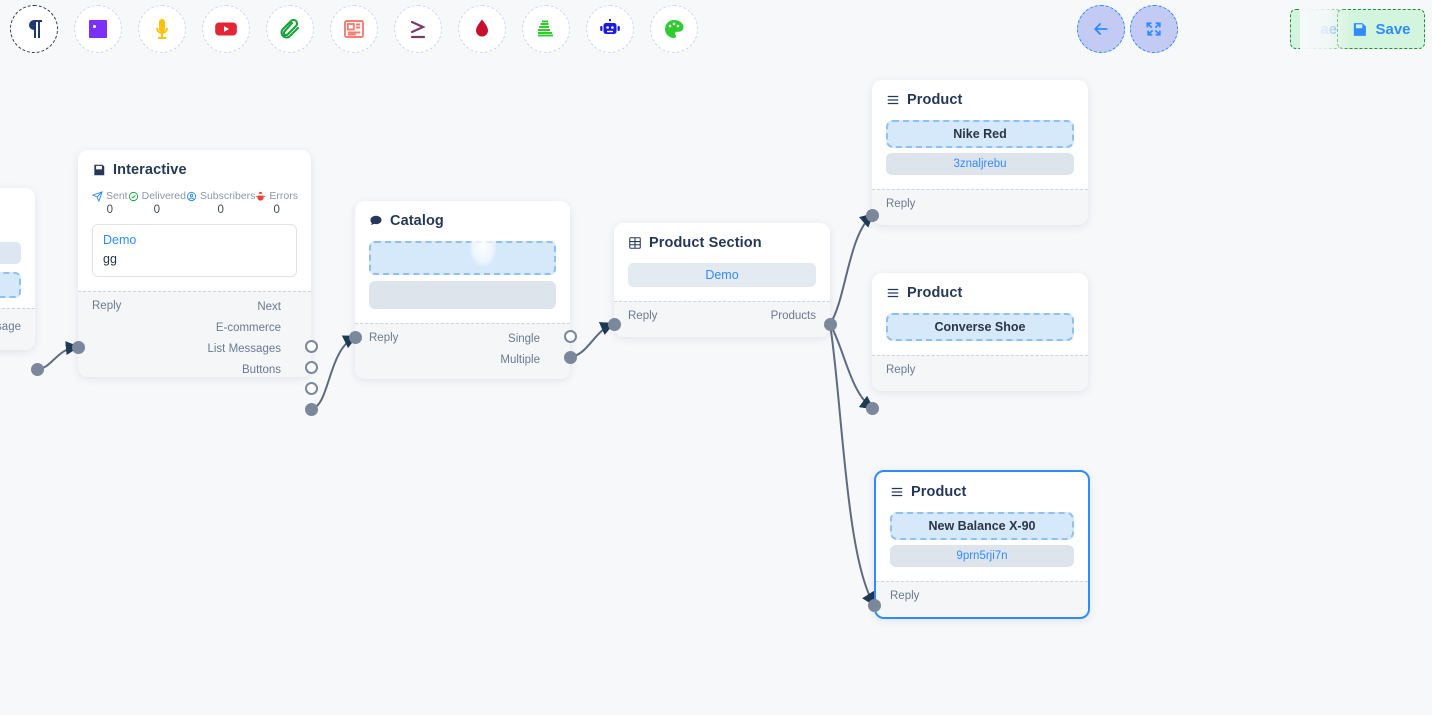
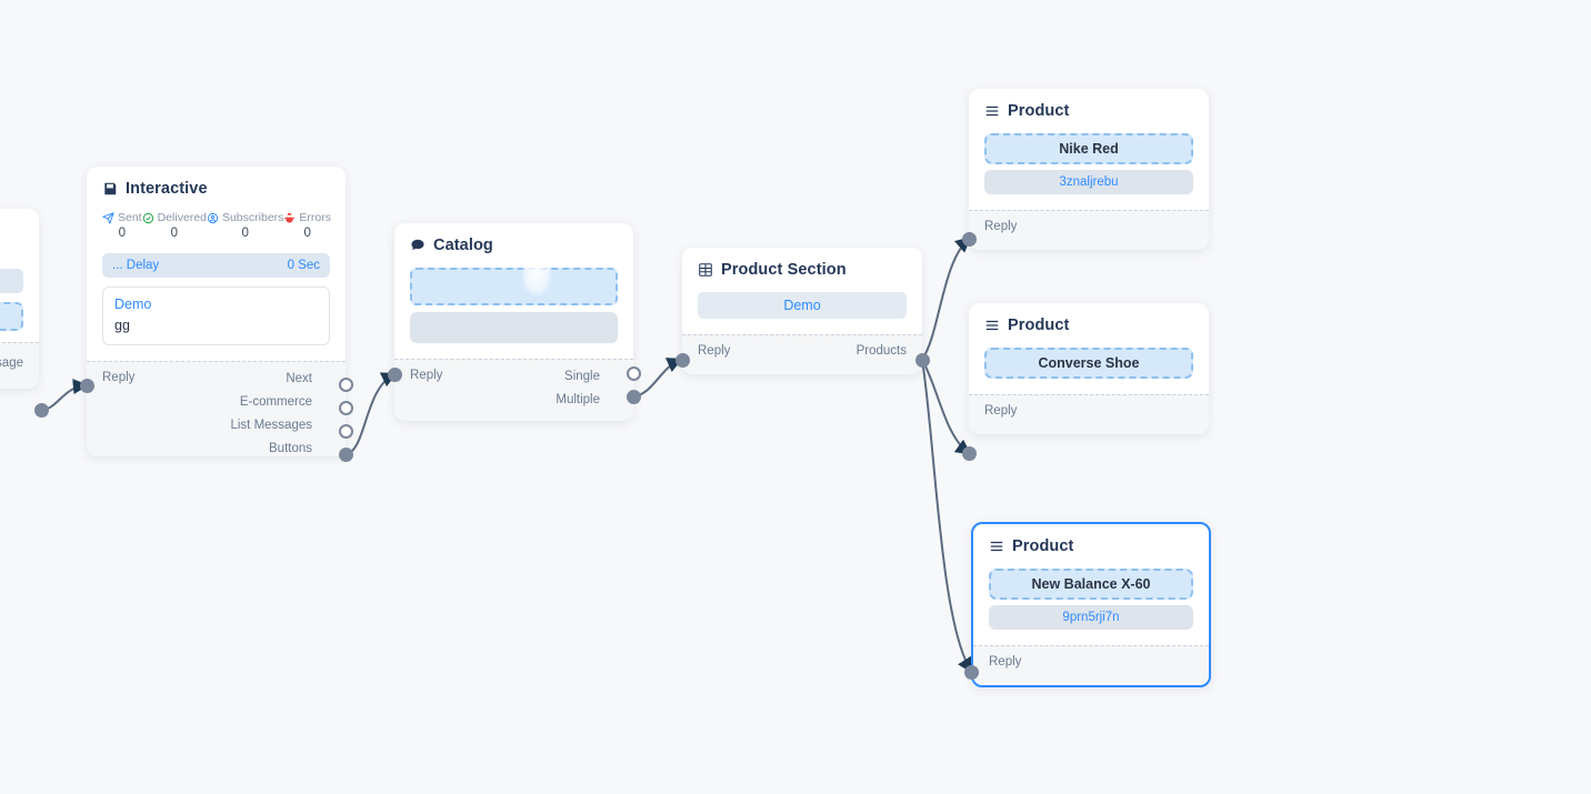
  Interactive
  Sent
  0
  Delivered
  0
  Subscribers
  0
  Errors
  0
+ ... Delay
+ 0 Sec
  Demo
  gg
  Reply
  Next
  E-commerce
  List Messages
  Buttons
  Catalog
  Reply
  Single
  Multiple
  Product Section
  Demo
  Reply
  Products
  Product
  Nike Red
  3znaljrebu
  Reply
  Product
  Converse Shoe
  Reply
  Product
- New Balance X-90
+ New Balance X-60
  9prn5rji7n
  Reply
- Save
